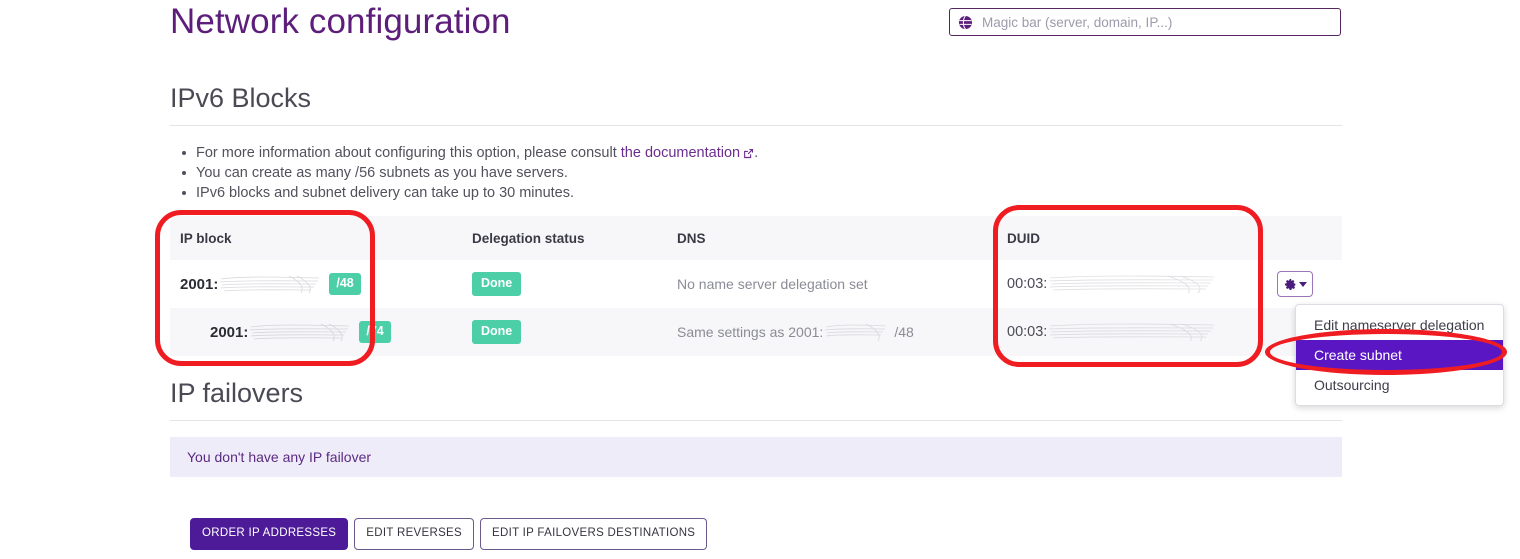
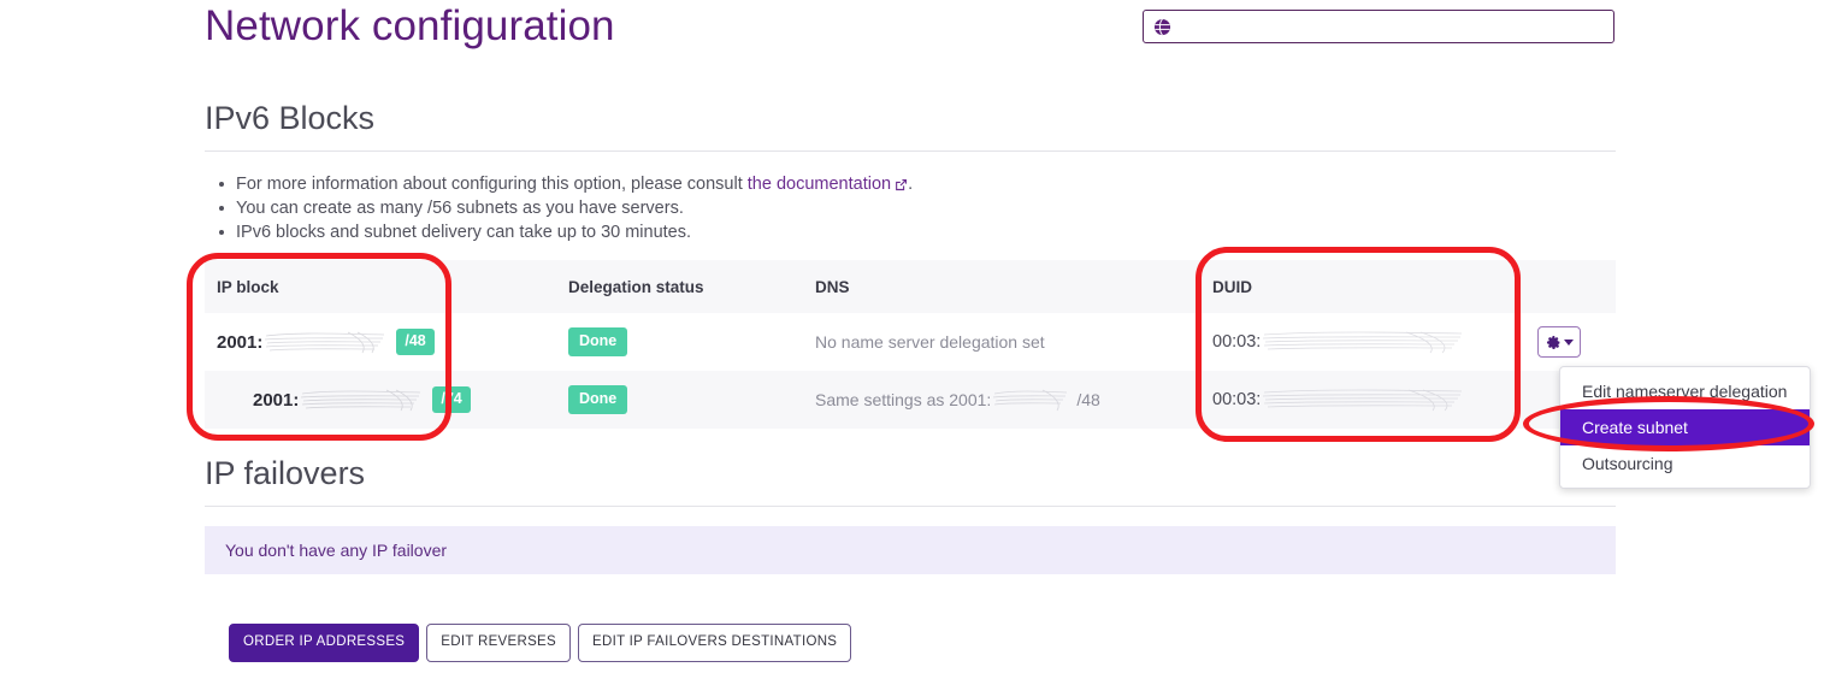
  Network configuration
- Magic bar (server, domain, IP...)
  IPv6 Blocks
  For more information about configuring this option, please consult the documentation .
  You can create as many /56 subnets as you have servers.
  IPv6 blocks and subnet delivery can take up to 30 minutes.
  IP block	Delegation status	DNS	DUID
  2001: /48	Done	No name server delegation set	00:03:
  2001: /74	Done	Same settings as 2001: /48	00:03:
  Edit nameserver delegation
  Create subnet
  Outsourcing
  IP failovers
  You don't have any IP failover
  ORDER IP ADDRESSES
  EDIT REVERSES
  EDIT IP FAILOVERS DESTINATIONS
